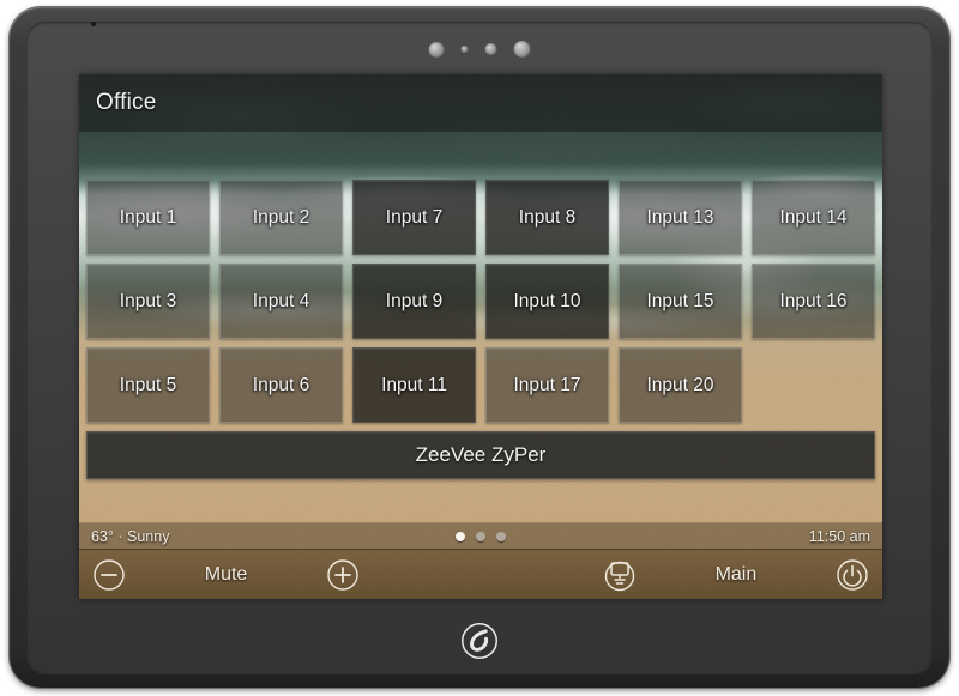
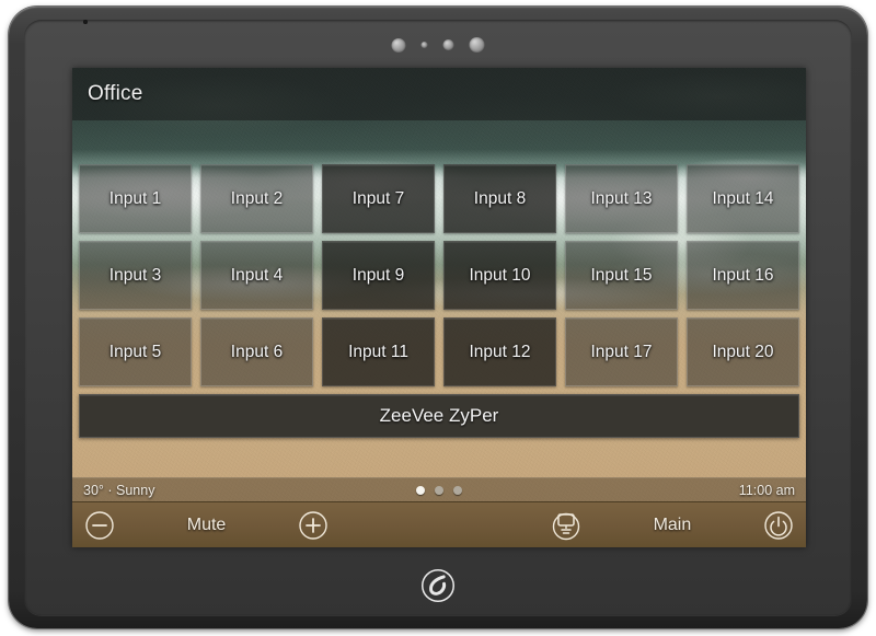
  Office
  Input 1
  Input 2
  Input 7
  Input 8
  Input 13
  Input 14
  Input 3
  Input 4
  Input 9
  Input 10
  Input 15
  Input 16
  Input 5
  Input 6
  Input 11
+ Input 12
  Input 17
  Input 20
  ZeeVee ZyPer
- 63° · Sunny
+ 30° · Sunny
- 11:50 am
+ 11:00 am
  Mute
  Main
